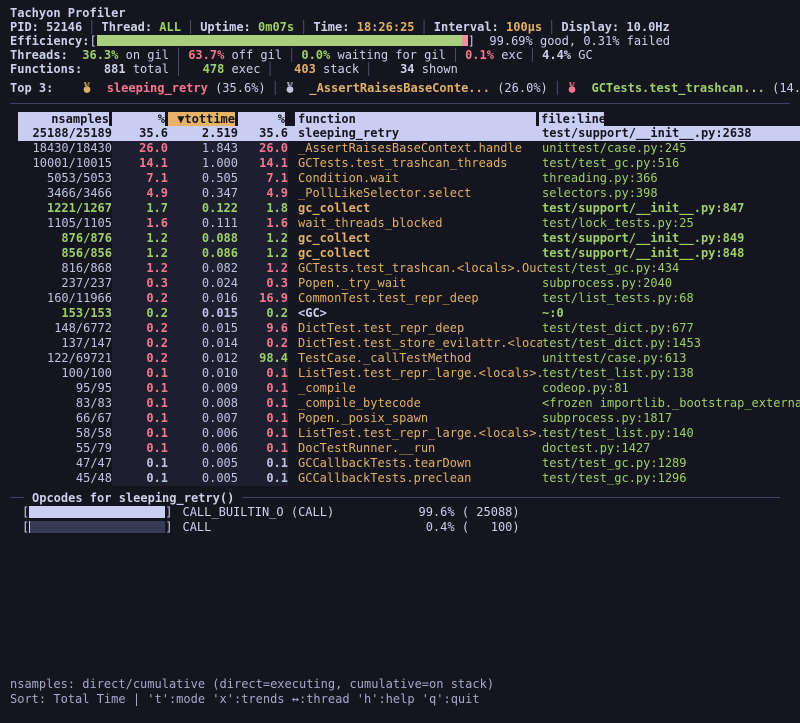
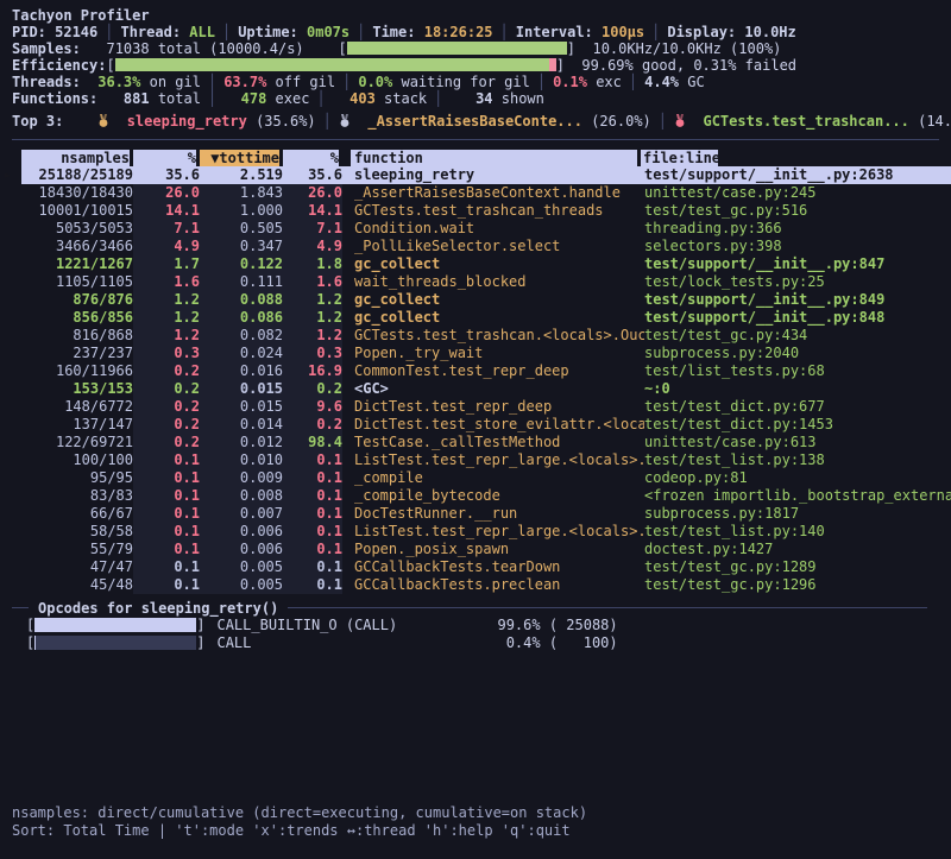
  Tachyon Profiler
  PID: 52146 │ Thread: ALL │ Uptime: 0m07s │ Time: 18:26:25 │ Interval: 100µs │ Display: 10.0Hz
+ Samples: 71038 total (10000.4/s) [ ] 10.0KHz/10.0KHz (100%)
  Efficiency:[ ] 99.69% good, 0.31% failed
  Threads: 36.3% on gil │ 63.7% off gil │ 0.0% waiting for gil │ 0.1% exc │ 4.4% GC
  Functions: 881 total │ 478 exec │ 403 stack │ 34 shown
  Top 3: sleeping_retry (35.6%) │ _AssertRaisesBaseConte... (26.0%) │ GCTests.test_trashcan... (14.
  nsamples
  %
  ▼tottime
  %
  function
  file:line
  25188/25189
  35.6
  2.519
  35.6
  sleeping_retry
  test/support/__init__.py:2638
  18430/18430
  26.0
  1.843
  26.0
  _AssertRaisesBaseContext.handle
  unittest/case.py:245
  10001/10015
  14.1
  1.000
  14.1
  GCTests.test_trashcan_threads
  test/test_gc.py:516
  5053/5053
  7.1
  0.505
  7.1
  Condition.wait
  threading.py:366
  3466/3466
  4.9
  0.347
  4.9
  _PollLikeSelector.select
  selectors.py:398
  1221/1267
  1.7
  0.122
  1.8
  gc_collect
  test/support/__init__.py:847
  1105/1105
  1.6
  0.111
  1.6
  wait_threads_blocked
  test/lock_tests.py:25
  876/876
  1.2
  0.088
  1.2
  gc_collect
  test/support/__init__.py:849
  856/856
  1.2
  0.086
  1.2
  gc_collect
  test/support/__init__.py:848
  816/868
  1.2
  0.082
  1.2
  GCTests.test_trashcan.<locals>.Ouc
  test/test_gc.py:434
  237/237
  0.3
  0.024
  0.3
  Popen._try_wait
  subprocess.py:2040
  160/11966
  0.2
  0.016
  16.9
  CommonTest.test_repr_deep
  test/list_tests.py:68
  153/153
  0.2
  0.015
  0.2
  <GC>
  ~:0
  148/6772
  0.2
  0.015
  9.6
  DictTest.test_repr_deep
  test/test_dict.py:677
  137/147
  0.2
  0.014
  0.2
  DictTest.test_store_evilattr.<loca
  test/test_dict.py:1453
  122/69721
  0.2
  0.012
  98.4
  TestCase._callTestMethod
  unittest/case.py:613
  100/100
  0.1
  0.010
  0.1
  ListTest.test_repr_large.<locals>.
  test/test_list.py:138
  95/95
  0.1
  0.009
  0.1
  _compile
  codeop.py:81
  83/83
  0.1
  0.008
  0.1
  _compile_bytecode
  <frozen importlib._bootstrap_externa
  66/67
  0.1
  0.007
  0.1
- Popen._posix_spawn
+ DocTestRunner.__run
  subprocess.py:1817
  58/58
  0.1
  0.006
  0.1
  ListTest.test_repr_large.<locals>.
  test/test_list.py:140
  55/79
  0.1
  0.006
  0.1
- DocTestRunner.__run
+ Popen._posix_spawn
  doctest.py:1427
  47/47
  0.1
  0.005
  0.1
  GCCallbackTests.tearDown
  test/test_gc.py:1289
  45/48
  0.1
  0.005
  0.1
  GCCallbackTests.preclean
  test/test_gc.py:1296
  Opcodes for sleeping_retry()
  [
  ]
  CALL_BUILTIN_O (CALL)
  99.6% ( 25088)
  [
  ]
  CALL
  0.4% ( 100)
  nsamples: direct/cumulative (direct=executing, cumulative=on stack)
  Sort: Total Time | 't':mode 'x':trends ↔:thread 'h':help 'q':quit
